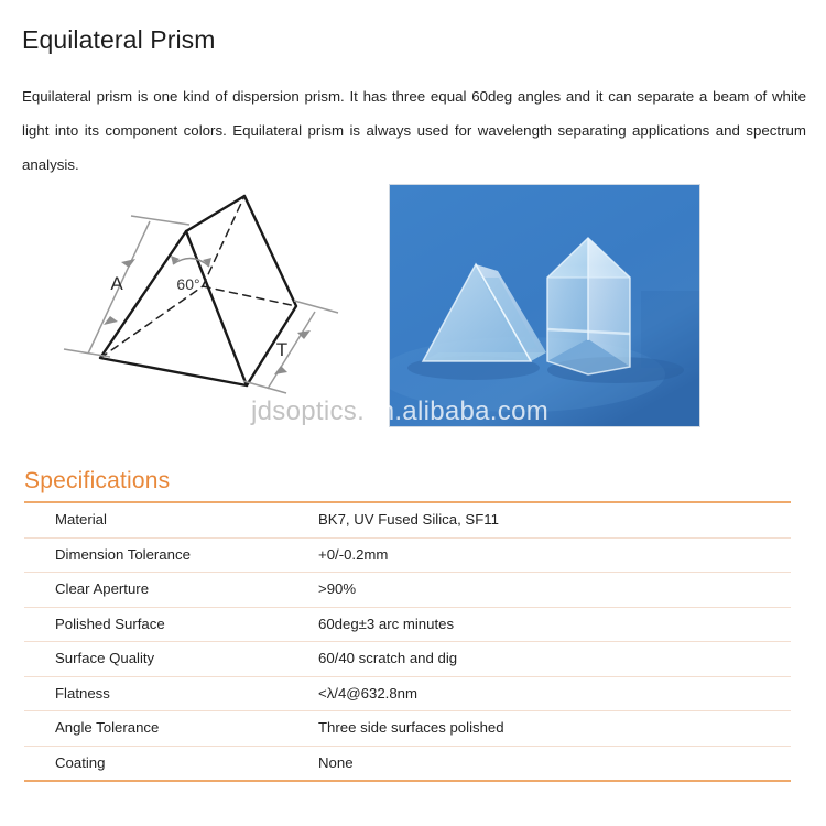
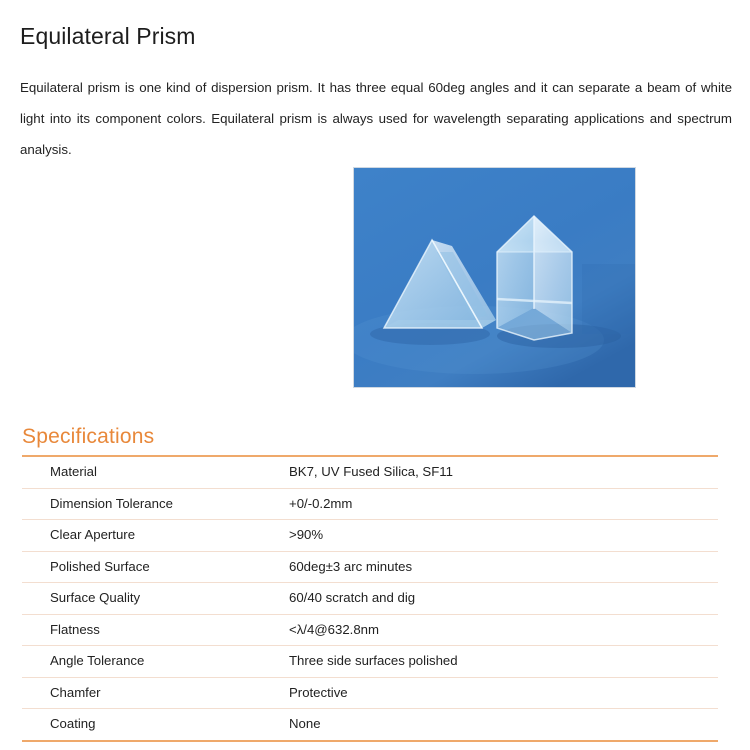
  Equilateral Prism
  Equilateral prism is one kind of dispersion prism. It has three equal 60deg angles and it can separate a beam of white light into its component colors. Equilateral prism is always used for wavelength separating applications and spectrum analysis.
- A
- T
- 60°
- jdsoptics.en.alibaba.com
  Specifications
  Material	BK7, UV Fused Silica, SF11
  Dimension Tolerance	+0/-0.2mm
  Clear Aperture	>90%
  Polished Surface	60deg±3 arc minutes
  Surface Quality	60/40 scratch and dig
  Flatness	<λ/4@632.8nm
  Angle Tolerance	Three side surfaces polished
+ Chamfer	Protective
  Coating	None
